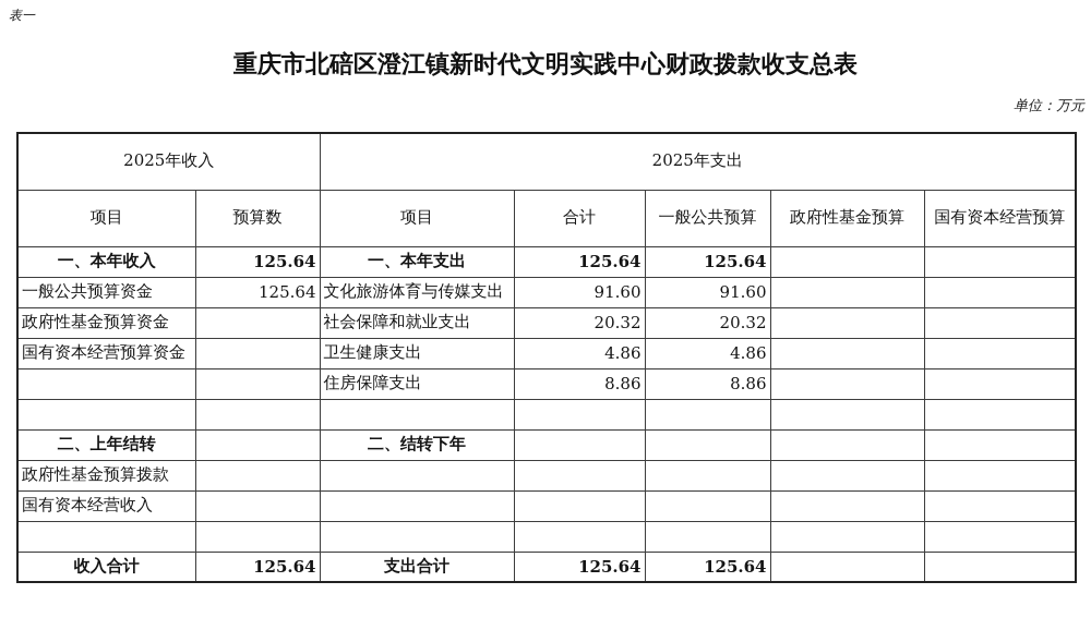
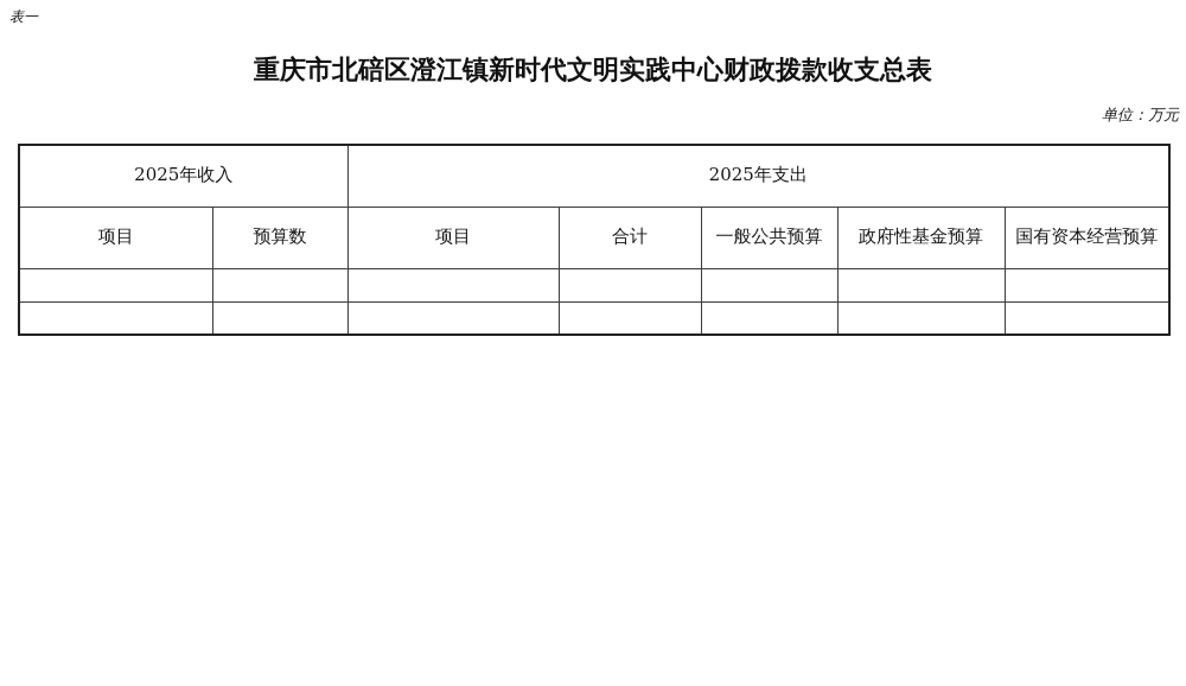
  表一
  重庆市北碚区澄江镇新时代文明实践中心财政拨款收支总表
  单位：万元
  2025年收入	2025年支出
  项目	预算数	项目	合计	一般公共预算	政府性基金预算	国有资本经营预算
- 一、本年收入	125.64	一、本年支出	125.64	125.64
- 一般公共预算资金	125.64	文化旅游体育与传媒支出	91.60	91.60
- 政府性基金预算资金		社会保障和就业支出	20.32	20.32
- 国有资本经营预算资金		卫生健康支出	4.86	4.86
- 		住房保障支出	8.86	8.86
- 二、上年结转		二、结转下年
- 政府性基金预算拨款
- 国有资本经营收入
- 收入合计	125.64	支出合计	125.64	125.64
